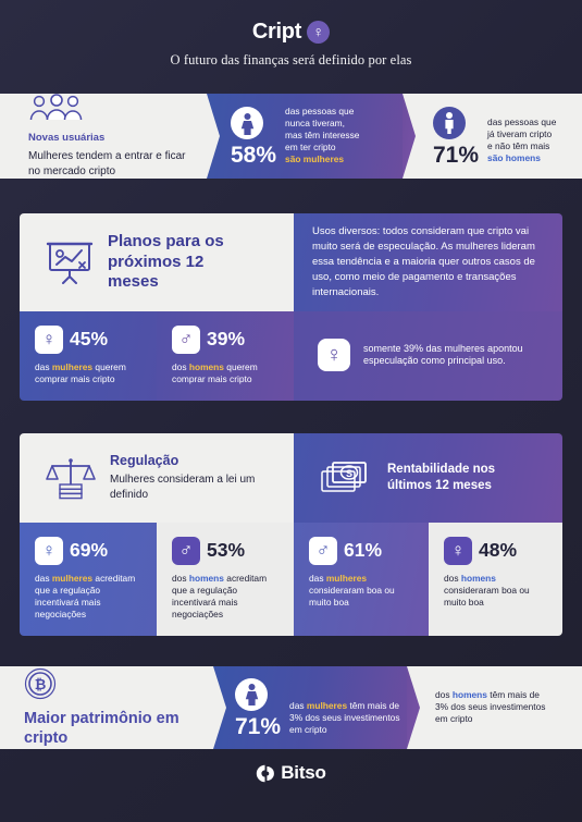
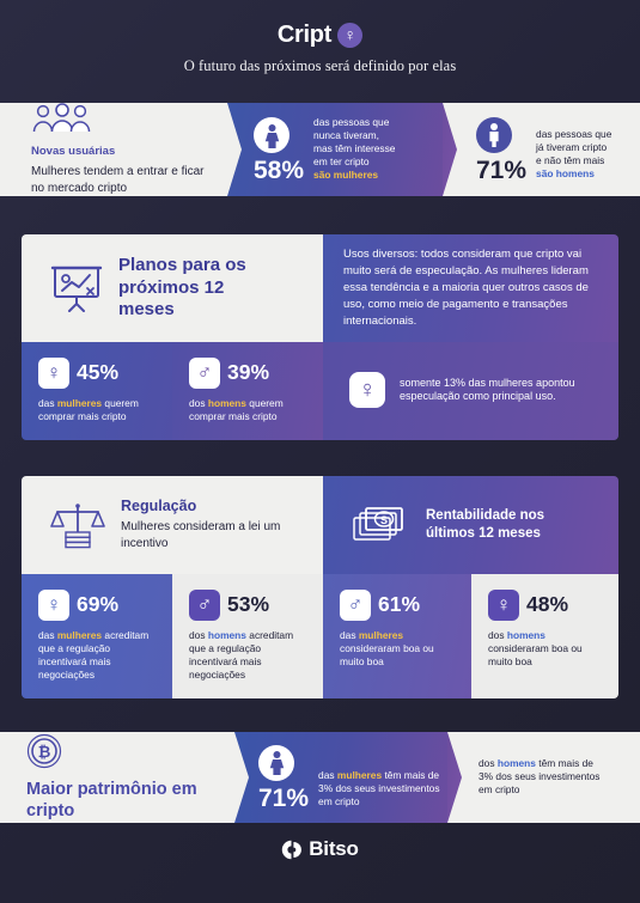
  Cript
  ♀
- O futuro das finanças será definido por elas
+ O futuro das próximos será definido por elas
  Novas usuárias
  Mulheres tendem a entrar e ficar no mercado cripto
  58%
  das pessoas que
  nunca tiveram,
  mas têm interesse
  em ter cripto
  são mulheres
  71%
  das pessoas que
  já tiveram cripto
  e não têm mais
  são homens
  Planos para os próximos 12 meses
  Usos diversos: todos consideram que cripto vai muito será de especulação. As mulheres lideram essa tendência e a maioria quer outros casos de uso, como meio de pagamento e transações internacionais.
  ♀
  45%
  das mulheres querem comprar mais cripto
  ♂
  39%
  dos homens querem comprar mais cripto
  ♀
- somente 39% das mulheres apontou especulação como principal uso.
+ somente 13% das mulheres apontou especulação como principal uso.
  Regulação
- Mulheres consideram a lei um definido
+ Mulheres consideram a lei um incentivo
  S
  Rentabilidade nos últimos 12 meses
  ♀
  69%
  das mulheres acreditam que a regulação incentivará mais negociações
  ♂
  53%
  dos homens acreditam que a regulação incentivará mais negociações
  ♂
  61%
  das mulheres consideraram boa ou muito boa
  ♀
  48%
  dos homens consideraram boa ou muito boa
  ₿
  Maior patrimônio em cripto
  71%
  das mulheres têm mais de 3% dos seus investimentos em cripto
  dos homens têm mais de 3% dos seus investimentos em cripto
  Bitso
